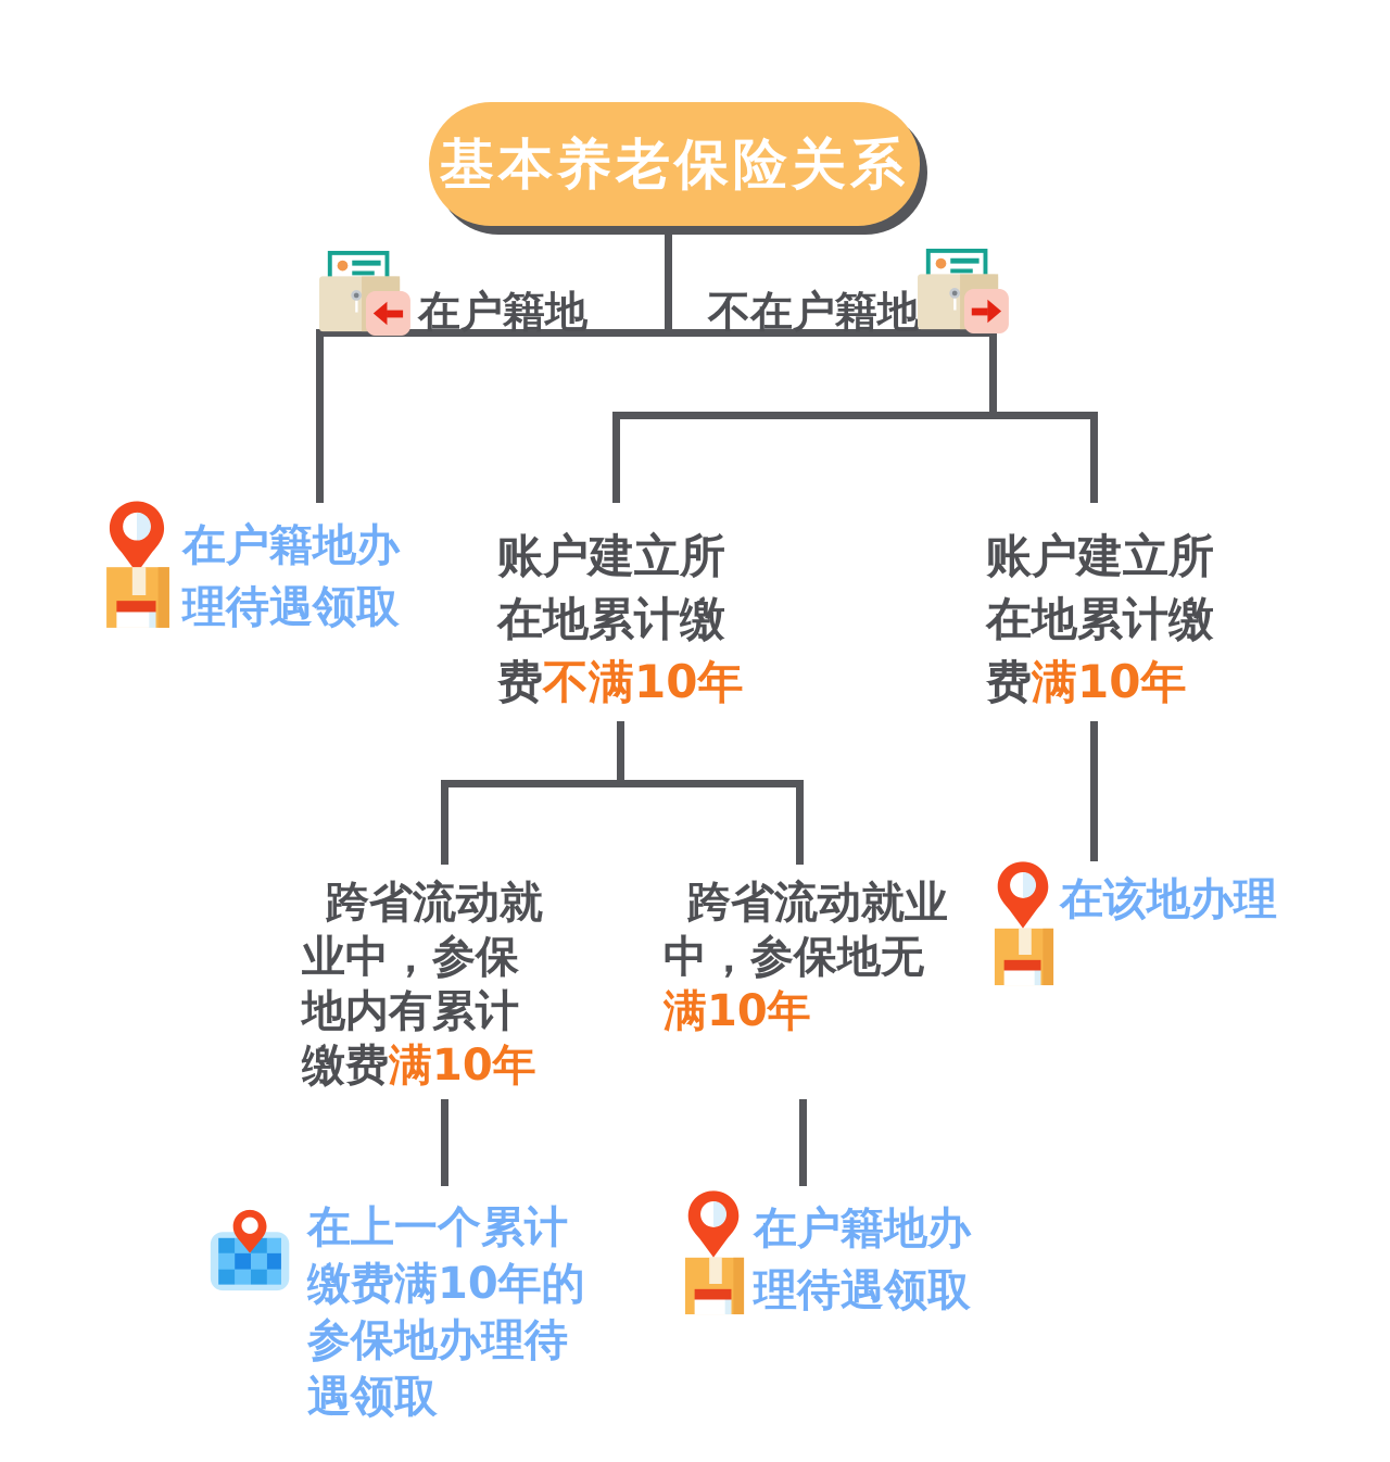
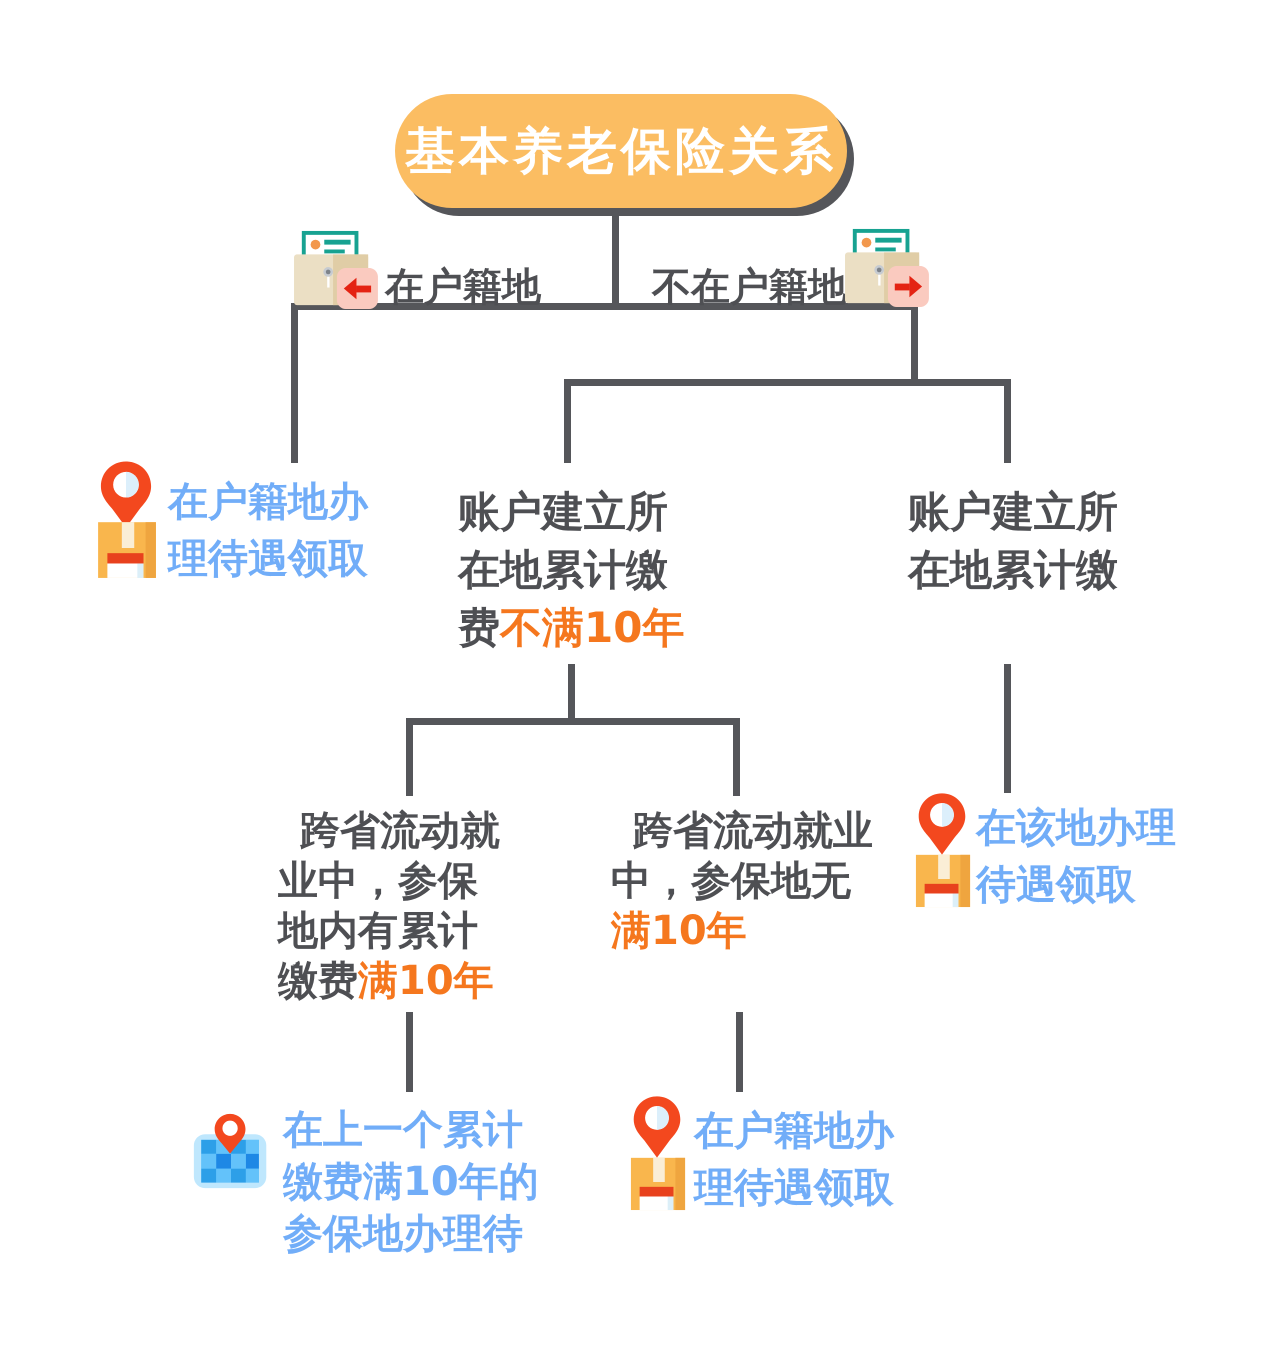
  基本养老保险关系
  在户籍地
  不在户籍地
  在户籍地办
  理待遇领取
  账户建立所
  在地累计缴
  费不满10年
  账户建立所
  在地累计缴
- 费满10年
  跨省流动就
  业中，参保
  地内有累计
  缴费满10年
  跨省流动就业
  中，参保地无
  满10年
  在该地办理
+ 待遇领取
  在上一个累计
  缴费满10年的
  参保地办理待
- 遇领取
  在户籍地办
  理待遇领取
